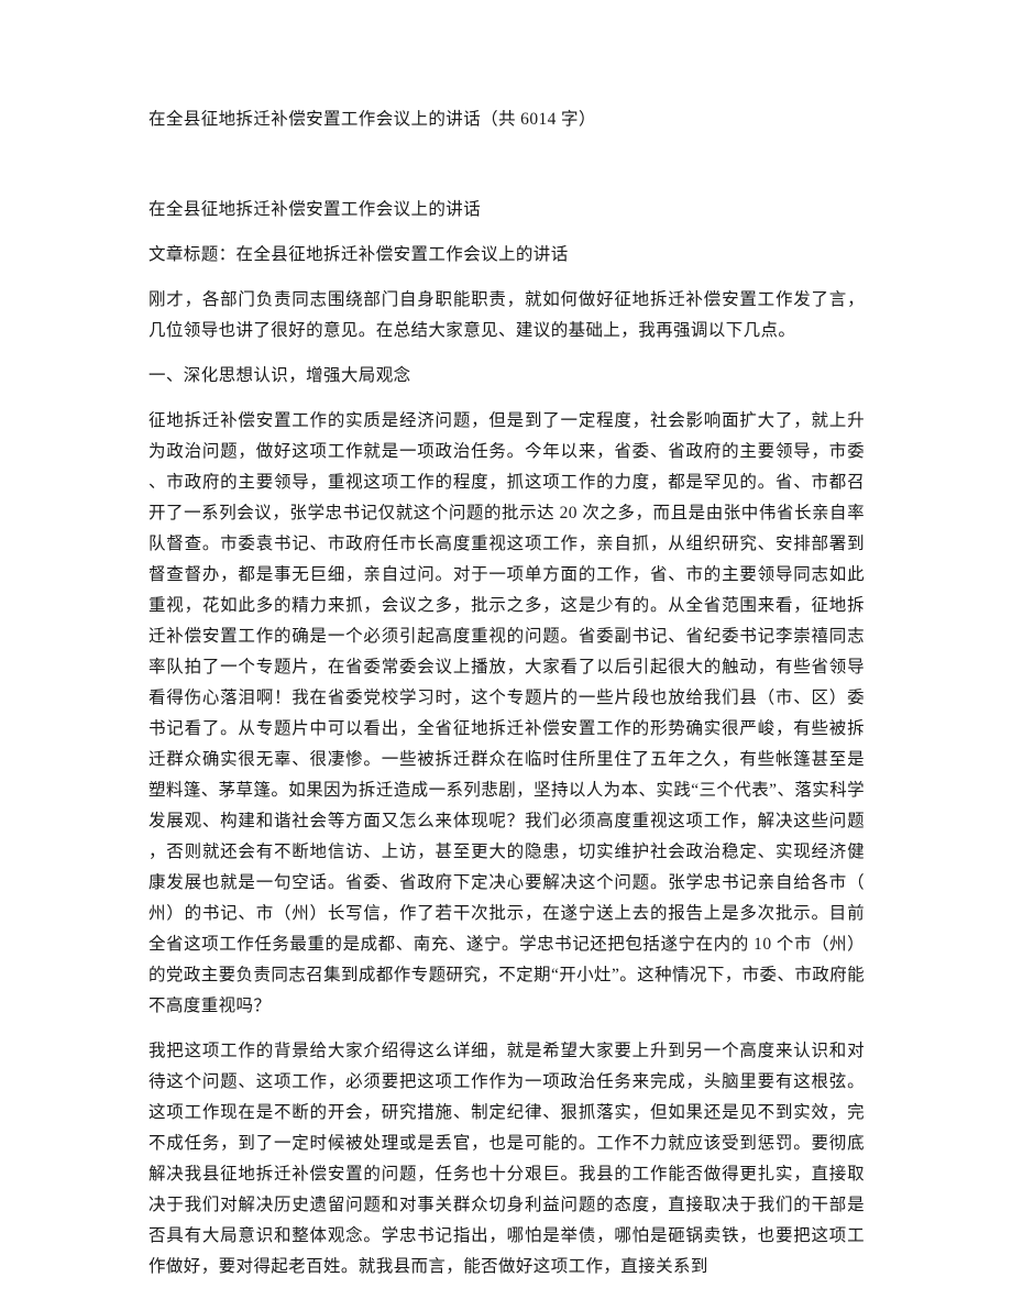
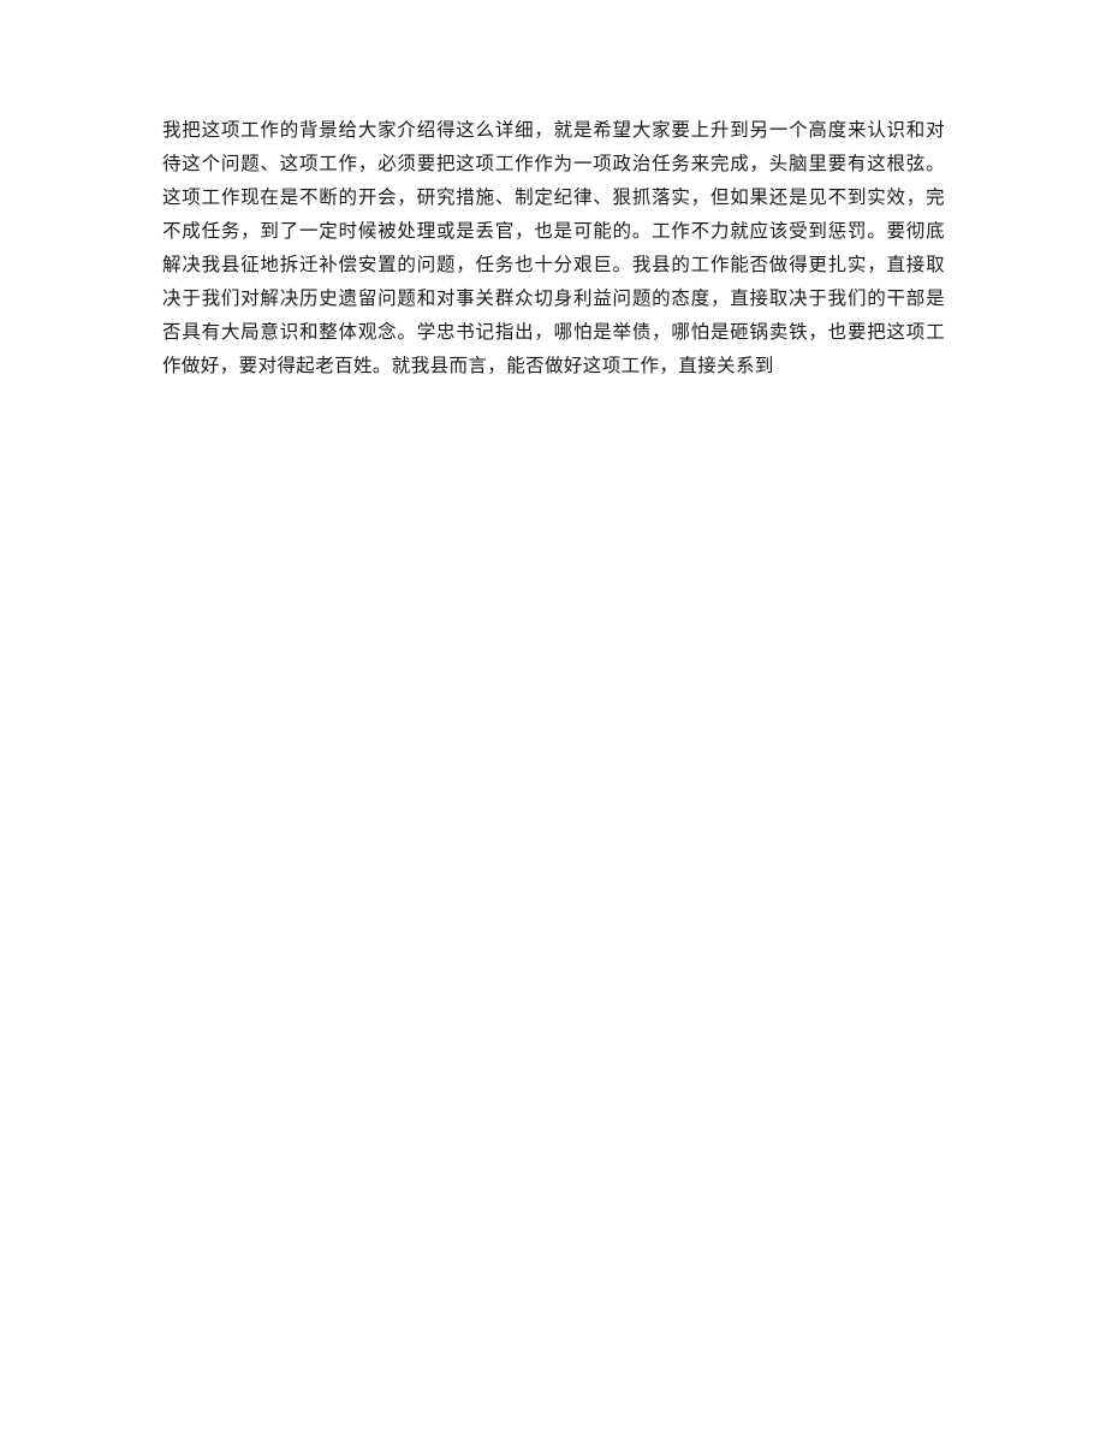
- 在全县征地拆迁补偿安置工作会议上的讲话（共 6014 字）
- 在全县征地拆迁补偿安置工作会议上的讲话
- 文章标题：在全县征地拆迁补偿安置工作会议上的讲话
- 刚才，各部门负责同志围绕部门自身职能职责，就如何做好征地拆迁补偿安置工作发了言，几位领导也讲了很好的意见。在总结大家意见、建议的基础上，我再强调以下几点。
- 一、深化思想认识，增强大局观念
- 征地拆迁补偿安置工作的实质是经济问题，但是到了一定程度，社会影响面扩大了，就上升为政治问题，做好这项工作就是一项政治任务。今年以来，省委、省政府的主要领导，市委、市政府的主要领导，重视这项工作的程度，抓这项工作的力度，都是罕见的。省、市都召开了一系列会议，张学忠书记仅就这个问题的批示达 20 次之多，而且是由张中伟省长亲自率队督查。市委袁书记、市政府任市长高度重视这项工作，亲自抓，从组织研究、安排部署到督查督办，都是事无巨细，亲自过问。对于一项单方面的工作，省、市的主要领导同志如此重视，花如此多的精力来抓，会议之多，批示之多，这是少有的。从全省范围来看，征地拆迁补偿安置工作的确是一个必须引起高度重视的问题。省委副书记、省纪委书记李崇禧同志率队拍了一个专题片，在省委常委会议上播放，大家看了以后引起很大的触动，有些省领导看得伤心落泪啊！我在省委党校学习时，这个专题片的一些片段也放给我们县（市、区）委书记看了。从专题片中可以看出，全省征地拆迁补偿安置工作的形势确实很严峻，有些被拆迁群众确实很无辜、很凄惨。一些被拆迁群众在临时住所里住了五年之久，有些帐篷甚至是塑料篷、茅草篷。如果因为拆迁造成一系列悲剧，坚持以人为本、实践“三个代表”、落实科学发展观、构建和谐社会等方面又怎么来体现呢？我们必须高度重视这项工作，解决这些问题，否则就还会有不断地信访、上访，甚至更大的隐患，切实维护社会政治稳定、实现经济健康发展也就是一句空话。省委、省政府下定决心要解决这个问题。张学忠书记亲自给各市（州）的书记、市（州）长写信，作了若干次批示，在遂宁送上去的报告上是多次批示。目前全省这项工作任务最重的是成都、南充、遂宁。学忠书记还把包括遂宁在内的 10 个市（州）的党政主要负责同志召集到成都作专题研究，不定期“开小灶”。这种情况下，市委、市政府能不高度重视吗？
  我把这项工作的背景给大家介绍得这么详细，就是希望大家要上升到另一个高度来认识和对待这个问题、这项工作，必须要把这项工作作为一项政治任务来完成，头脑里要有这根弦。这项工作现在是不断的开会，研究措施、制定纪律、狠抓落实，但如果还是见不到实效，完不成任务，到了一定时候被处理或是丢官，也是可能的。工作不力就应该受到惩罚。要彻底解决我县征地拆迁补偿安置的问题，任务也十分艰巨。我县的工作能否做得更扎实，直接取决于我们对解决历史遗留问题和对事关群众切身利益问题的态度，直接取决于我们的干部是否具有大局意识和整体观念。学忠书记指出，哪怕是举债，哪怕是砸锅卖铁，也要把这项工作做好，要对得起老百姓。就我县而言，能否做好这项工作，直接关系到
